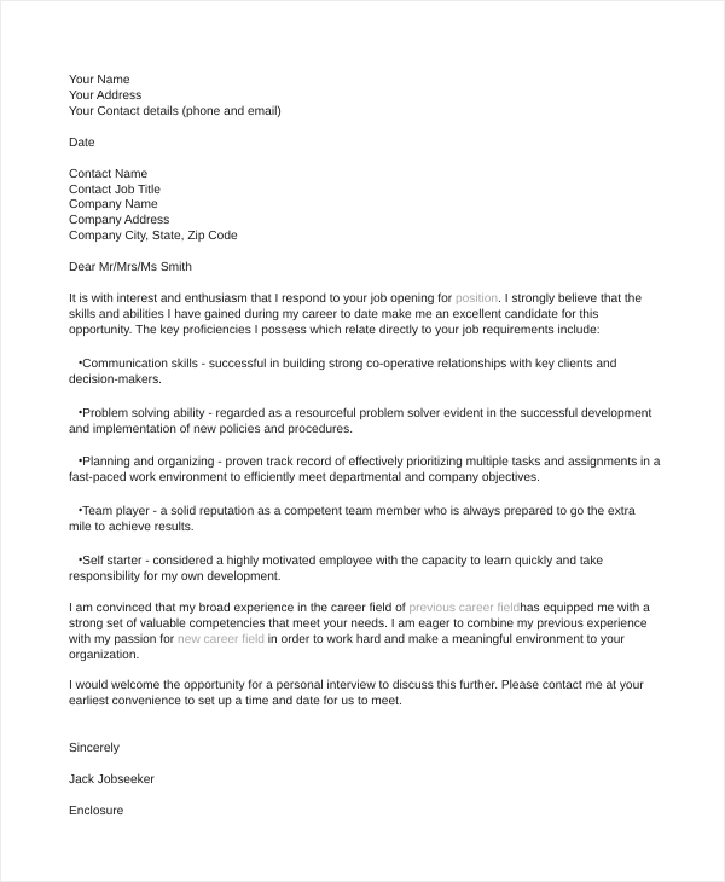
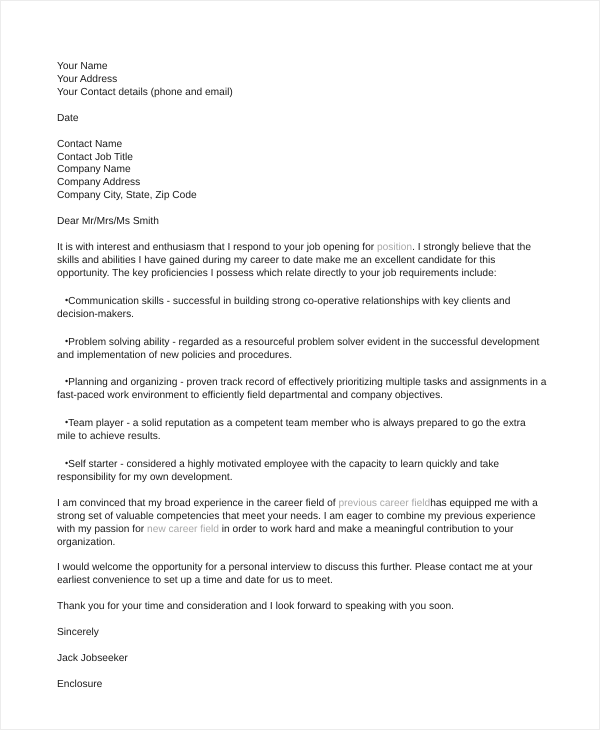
  Your Name
  Your Address
  Your Contact details (phone and email)
  Date
  Contact Name
  Contact Job Title
  Company Name
  Company Address
  Company City, State, Zip Code
  Dear Mr/Mrs/Ms Smith
  It is with interest and enthusiasm that I respond to your job opening for position. I strongly believe that the skills and abilities I have gained during my career to date make me an excellent candidate for this opportunity. The key proficiencies I possess which relate directly to your job requirements include:
  •Communication skills - successful in building strong co-operative relationships with key clients and decision-makers.
  •Problem solving ability - regarded as a resourceful problem solver evident in the successful development and implementation of new policies and procedures.
- •Planning and organizing - proven track record of effectively prioritizing multiple tasks and assignments in a fast-paced work environment to efficiently meet departmental and company objectives.
+ •Planning and organizing - proven track record of effectively prioritizing multiple tasks and assignments in a fast-paced work environment to efficiently field departmental and company objectives.
  •Team player - a solid reputation as a competent team member who is always prepared to go the extra mile to achieve results.
  •Self starter - considered a highly motivated employee with the capacity to learn quickly and take responsibility for my own development.
- I am convinced that my broad experience in the career field of previous career fieldhas equipped me with a strong set of valuable competencies that meet your needs. I am eager to combine my previous experience with my passion for new career field in order to work hard and make a meaningful environment to your organization.
+ I am convinced that my broad experience in the career field of previous career fieldhas equipped me with a strong set of valuable competencies that meet your needs. I am eager to combine my previous experience with my passion for new career field in order to work hard and make a meaningful contribution to your organization.
  I would welcome the opportunity for a personal interview to discuss this further. Please contact me at your earliest convenience to set up a time and date for us to meet.
+ Thank you for your time and consideration and I look forward to speaking with you soon.
  Sincerely
  Jack Jobseeker
  Enclosure
